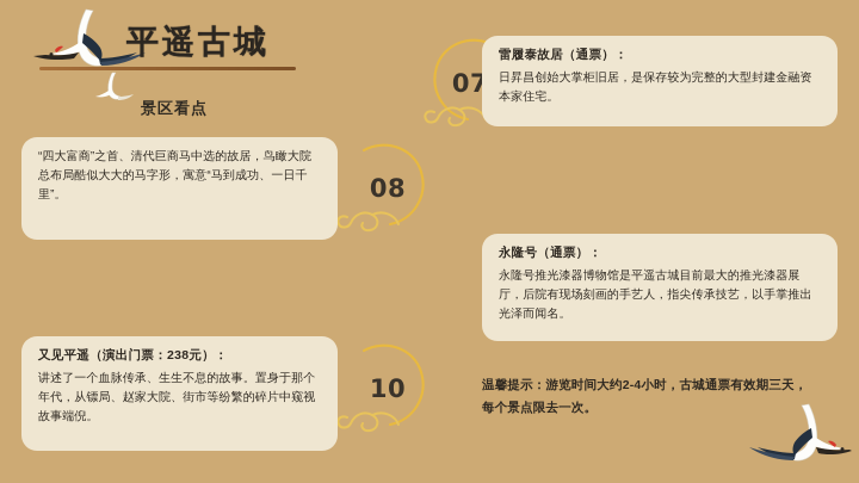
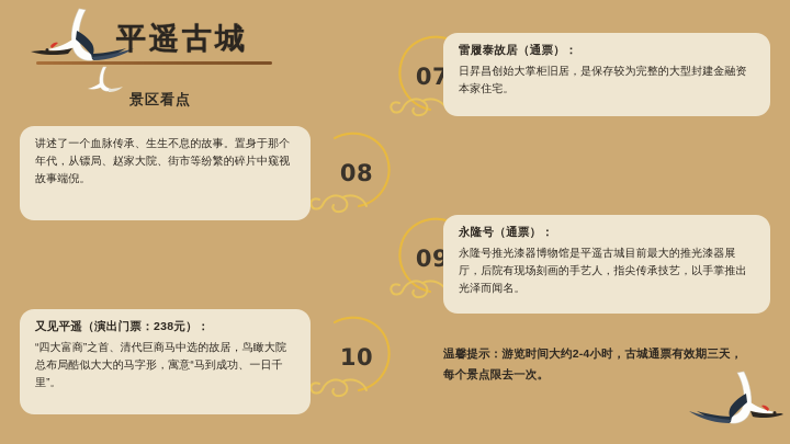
  平遥古城
  景区看点
  07
  雷履泰故居（通票）：
  日昇昌创始大掌柜旧居，是保存较为完整的大型封建金融资本家住宅。
  08
- “四大富商”之首、清代巨商马中选的故居，鸟瞰大院总布局酷似大大的马字形，寓意“马到成功、一日千里”。
+ 讲述了一个血脉传承、生生不息的故事。置身于那个年代，从镖局、赵家大院、街市等纷繁的碎片中窥视故事端倪。
+ 09
  永隆号（通票）：
  永隆号推光漆器博物馆是平遥古城目前最大的推光漆器展厅，后院有现场刻画的手艺人，指尖传承技艺，以手掌推出光泽而闻名。
  10
  又见平遥（演出门票：238元）：
- 讲述了一个血脉传承、生生不息的故事。置身于那个年代，从镖局、赵家大院、街市等纷繁的碎片中窥视故事端倪。
+ “四大富商”之首、清代巨商马中选的故居，鸟瞰大院总布局酷似大大的马字形，寓意“马到成功、一日千里”。
  温馨提示：游览时间大约2-4小时，古城通票有效期三天，每个景点限去一次。
